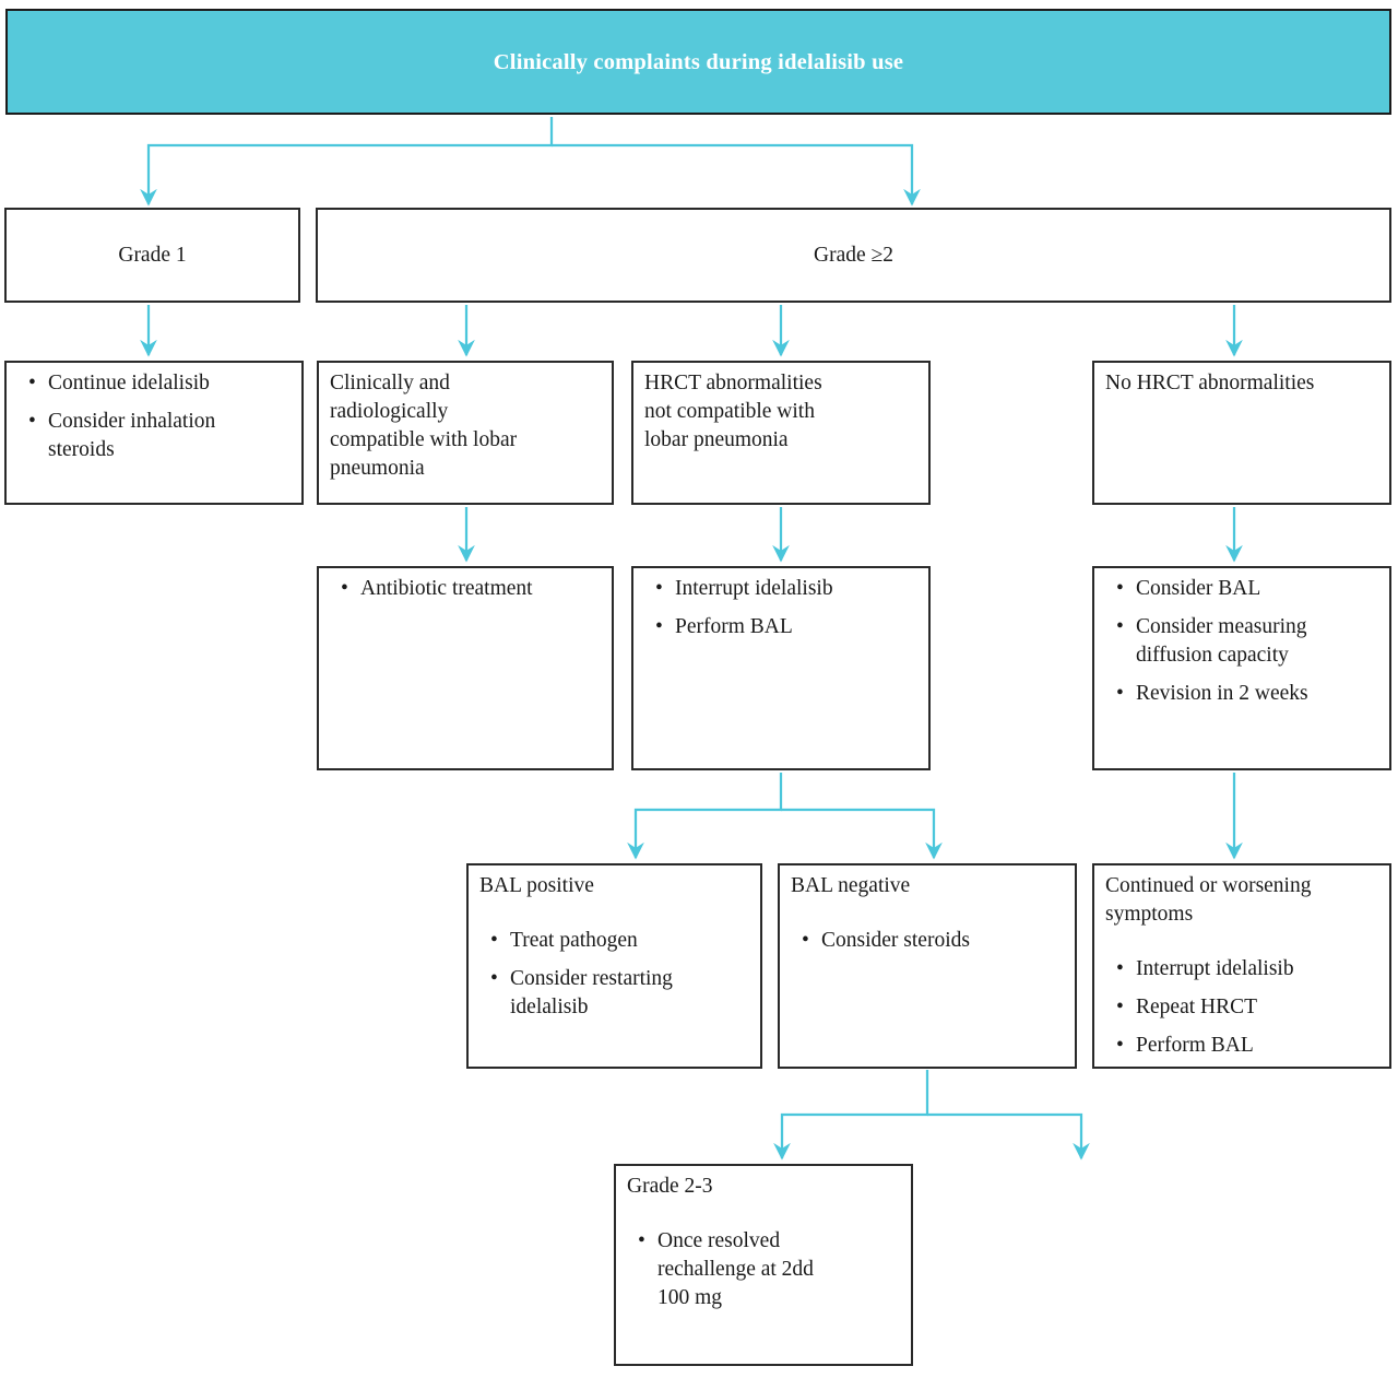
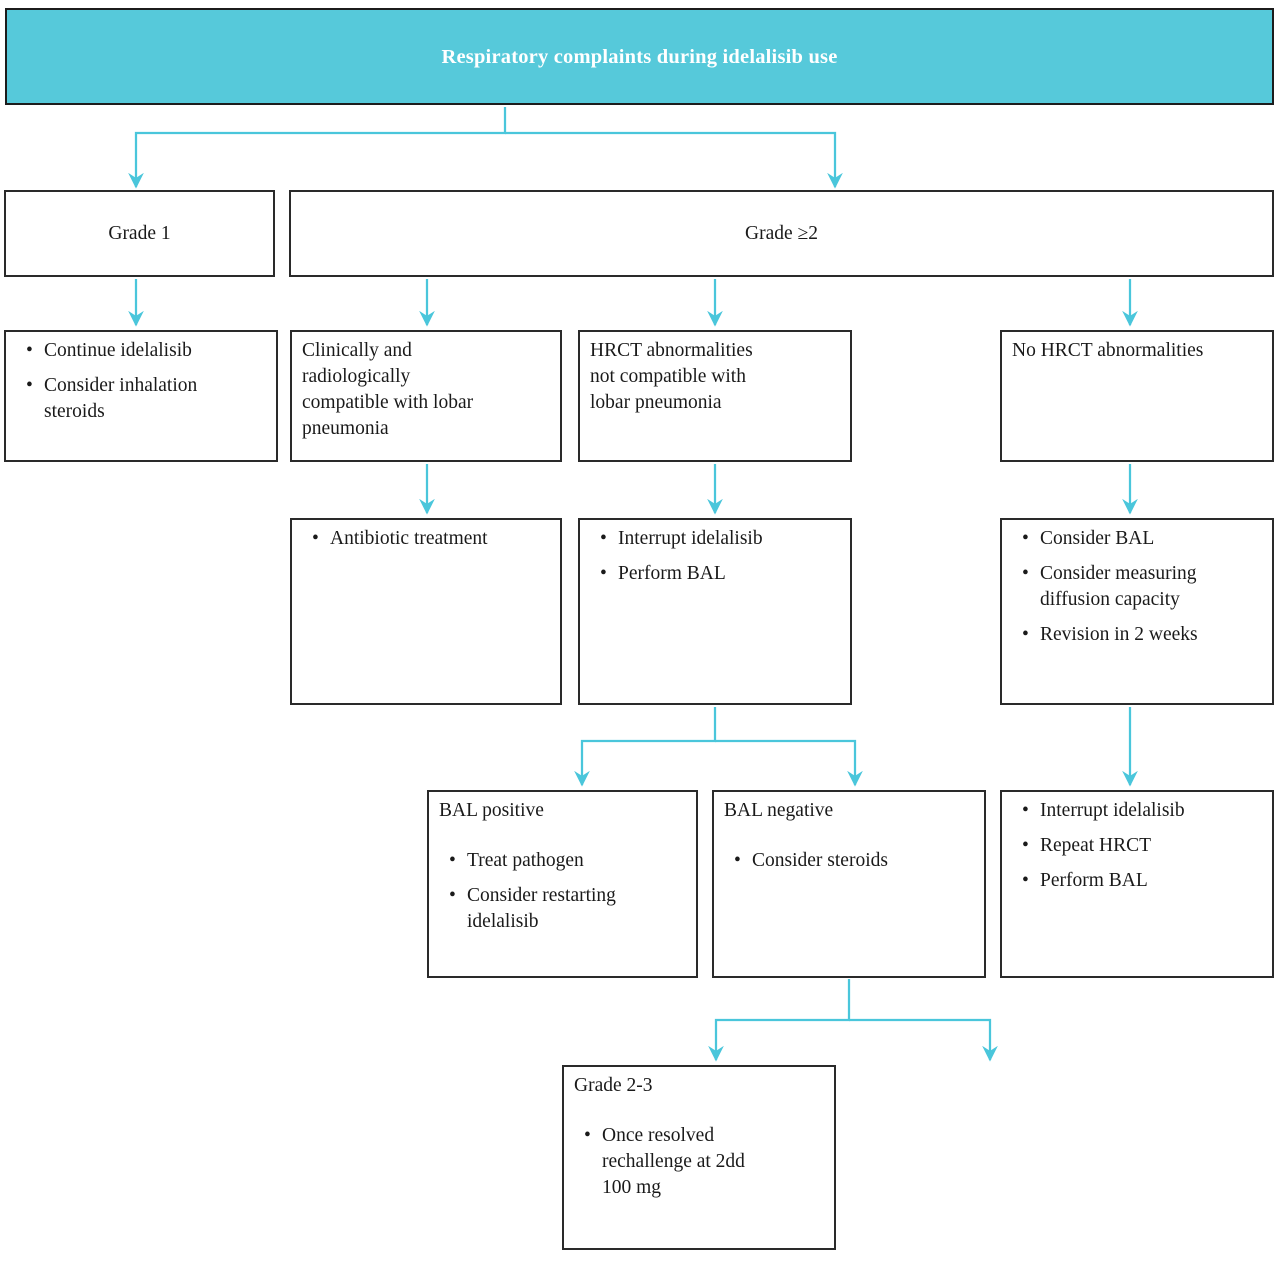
- Clinically complaints during idelalisib use
+ Respiratory complaints during idelalisib use
  Grade 1
  Grade ≥2
  Continue idelalisib
  Consider inhalation
  steroids
  Clinically and
  radiologically
  compatible with lobar
  pneumonia
  HRCT abnormalities
  not compatible with
  lobar pneumonia
  No HRCT abnormalities
  Antibiotic treatment
  Interrupt idelalisib
  Perform BAL
  Consider BAL
  Consider measuring
  diffusion capacity
  Revision in 2 weeks
  BAL positive
  Treat pathogen
  Consider restarting
  idelalisib
  BAL negative
  Consider steroids
- Continued or worsening
- symptoms
  Interrupt idelalisib
  Repeat HRCT
  Perform BAL
  Grade 2-3
  Once resolved
  rechallenge at 2dd
  100 mg
